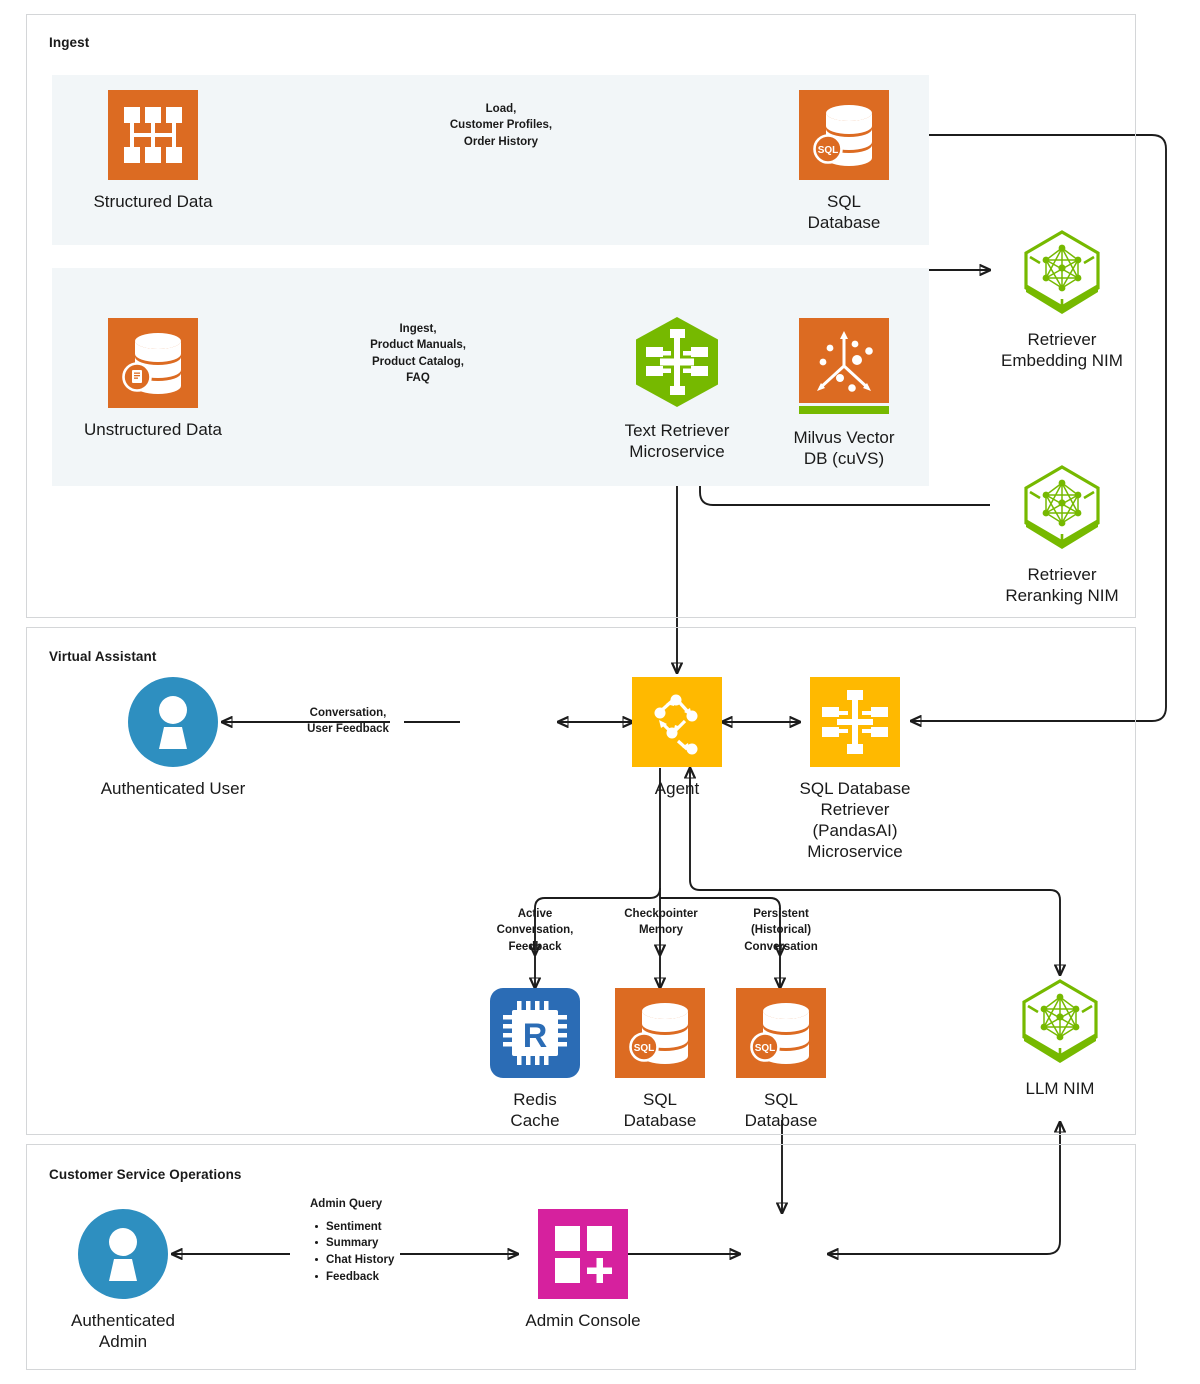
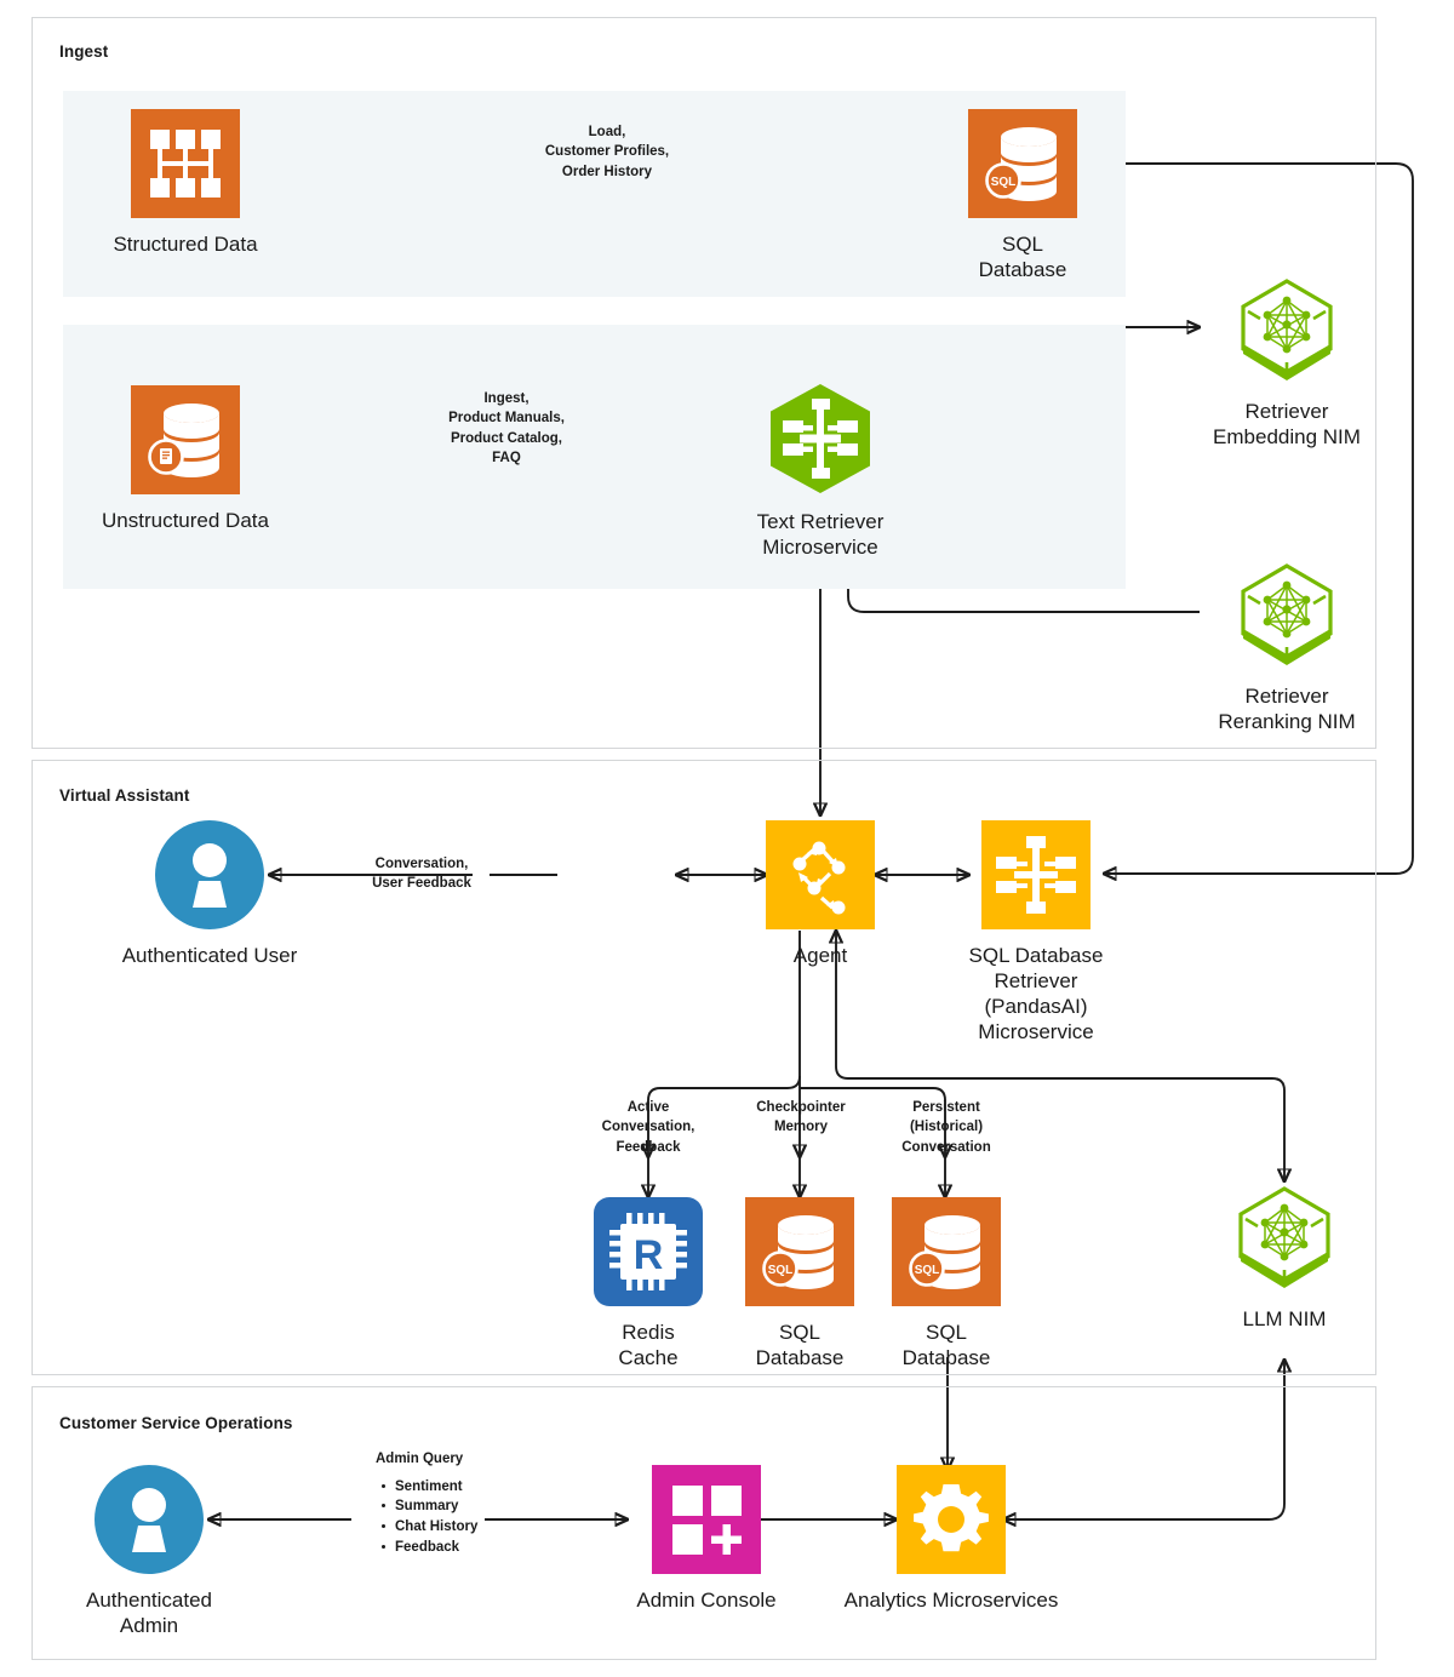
  Ingest
  Virtual Assistant
  Customer Service Operations
  Load,
  Customer Profiles,
  Order History
  Ingest,
  Product Manuals,
  Product Catalog,
  FAQ
  Conversation,
  User Feedback
  Active
  Conversation,
  Feedback
  Checkpointer
  Memory
  Persistent
  (Historical)
  Conversation
  Admin Query
  Sentiment
  Summary
  Chat History
  Feedback
  Structured Data
  SQL
  SQL
  Database
  Unstructured Data
  Text Retriever
  Microservice
- Milvus Vector
- DB (cuVS)
  Retriever
  Embedding NIM
  Retriever
  Reranking NIM
  Authenticated User
  Agent
  SQL Database
  Retriever
  (PandasAI)
  Microservice
  R
  Redis Cache
  SQL
  SQL
  Database
  SQL
  SQL
  Database
  LLM NIM
  Authenticated
  Admin
  Admin Console
+ Analytics Microservices
